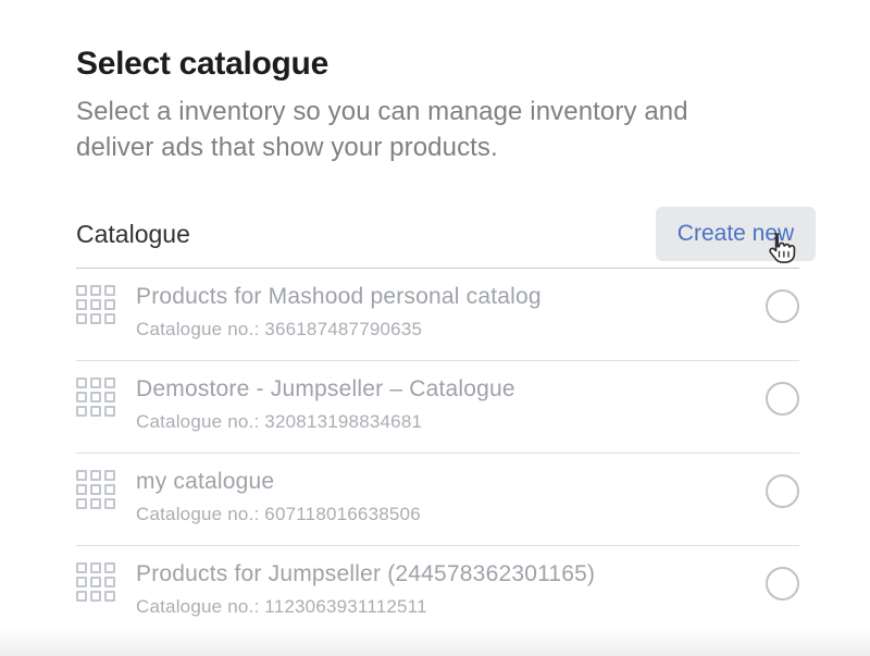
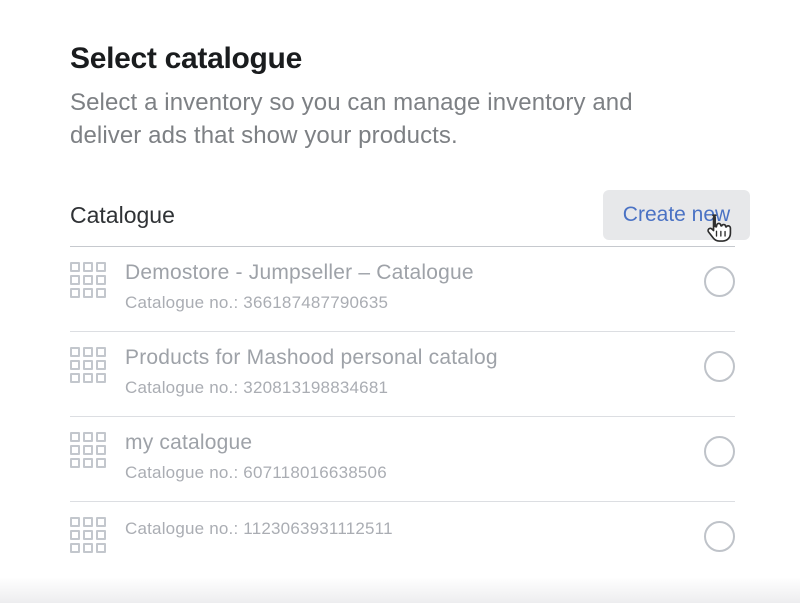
  Select catalogue
  Select a inventory so you can manage inventory and
  deliver ads that show your products.
  Catalogue
  Create new
- Products for Mashood personal catalog
+ Demostore - Jumpseller – Catalogue
  Catalogue no.: 366187487790635
- Demostore - Jumpseller – Catalogue
+ Products for Mashood personal catalog
  Catalogue no.: 320813198834681
  my catalogue
  Catalogue no.: 607118016638506
- Products for Jumpseller (244578362301165)
  Catalogue no.: 1123063931112511
